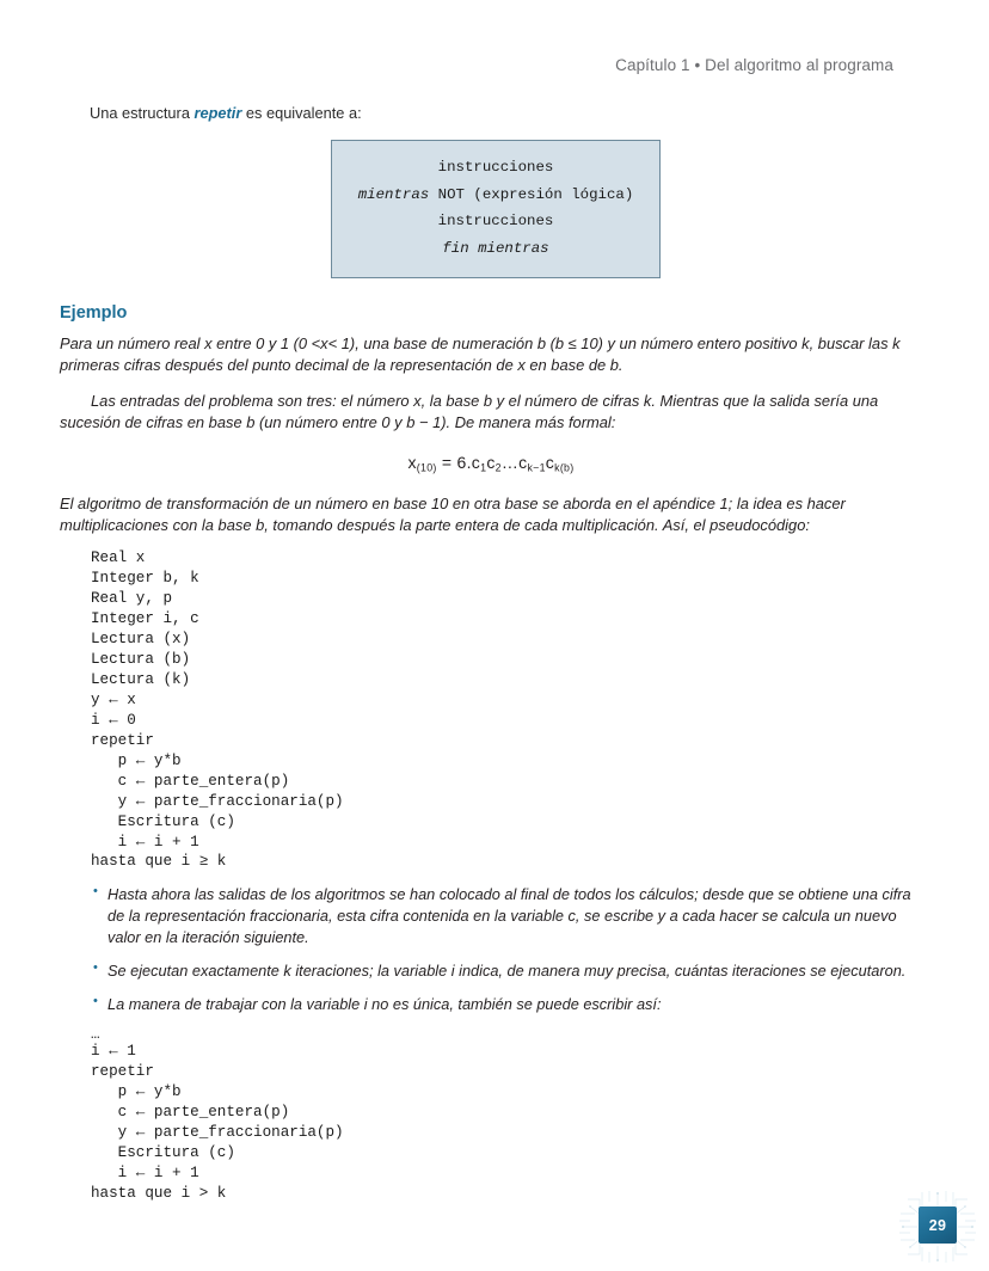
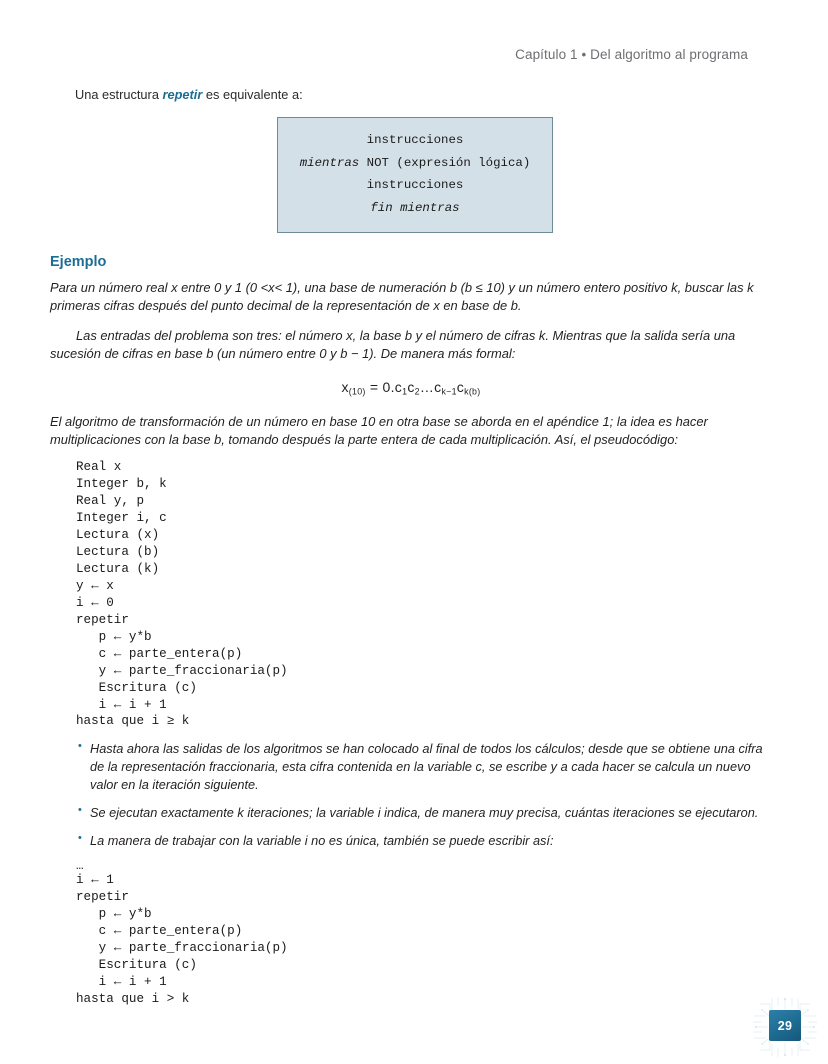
  Capítulo 1 • Del algoritmo al programa
  Una estructura repetir es equivalente a:
  instrucciones
  mientras NOT (expresión lógica)
  instrucciones
  fin mientras
  Ejemplo
  Para un número real x entre 0 y 1 (0 <x< 1), una base de numeración b (b ≤ 10) y un número entero positivo k, buscar las k primeras cifras después del punto decimal de la representación de x en base de b.
  Las entradas del problema son tres: el número x, la base b y el número de cifras k. Mientras que la salida sería una sucesión de cifras en base b (un número entre 0 y b − 1). De manera más formal:
- x(10) = 6.c1c2…ck−1ck(b)
+ x(10) = 0.c1c2…ck−1ck(b)
  El algoritmo de transformación de un número en base 10 en otra base se aborda en el apéndice 1; la idea es hacer multiplicaciones con la base b, tomando después la parte entera de cada multiplicación. Así, el pseudocódigo:
  Real x
  Integer b, k
  Real y, p
  Integer i, c
  Lectura (x)
  Lectura (b)
  Lectura (k)
  y ← x
  i ← 0
  repetir
  p ← y*b
  c ← parte_entera(p)
  y ← parte_fraccionaria(p)
  Escritura (c)
  i ← i + 1
  hasta que i ≥ k
  Hasta ahora las salidas de los algoritmos se han colocado al final de todos los cálculos; desde que se obtiene una cifra de la representación fraccionaria, esta cifra contenida en la variable c, se escribe y a cada hacer se calcula un nuevo valor en la iteración siguiente.
  Se ejecutan exactamente k iteraciones; la variable i indica, de manera muy precisa, cuántas iteraciones se ejecutaron.
  La manera de trabajar con la variable i no es única, también se puede escribir así:
  …
  i ← 1
  repetir
  p ← y*b
  c ← parte_entera(p)
  y ← parte_fraccionaria(p)
  Escritura (c)
  i ← i + 1
  hasta que i > k
  29
